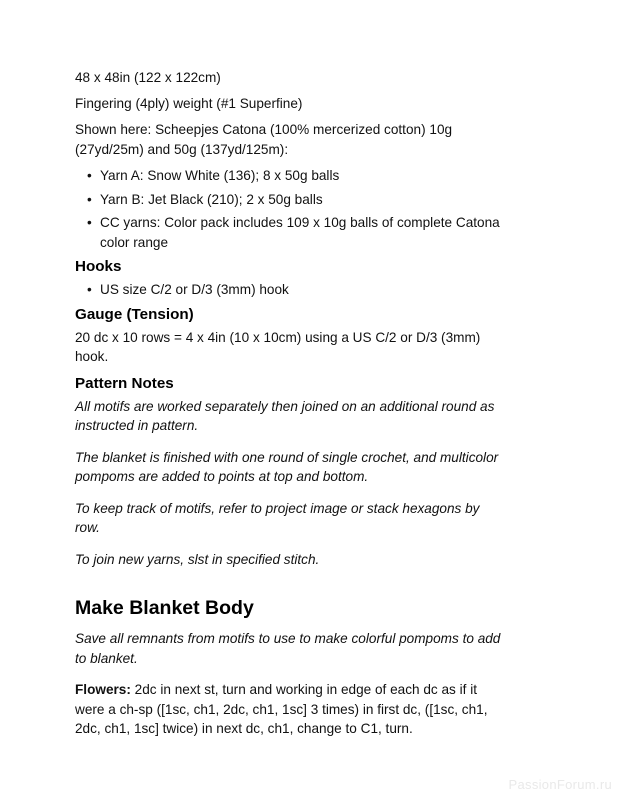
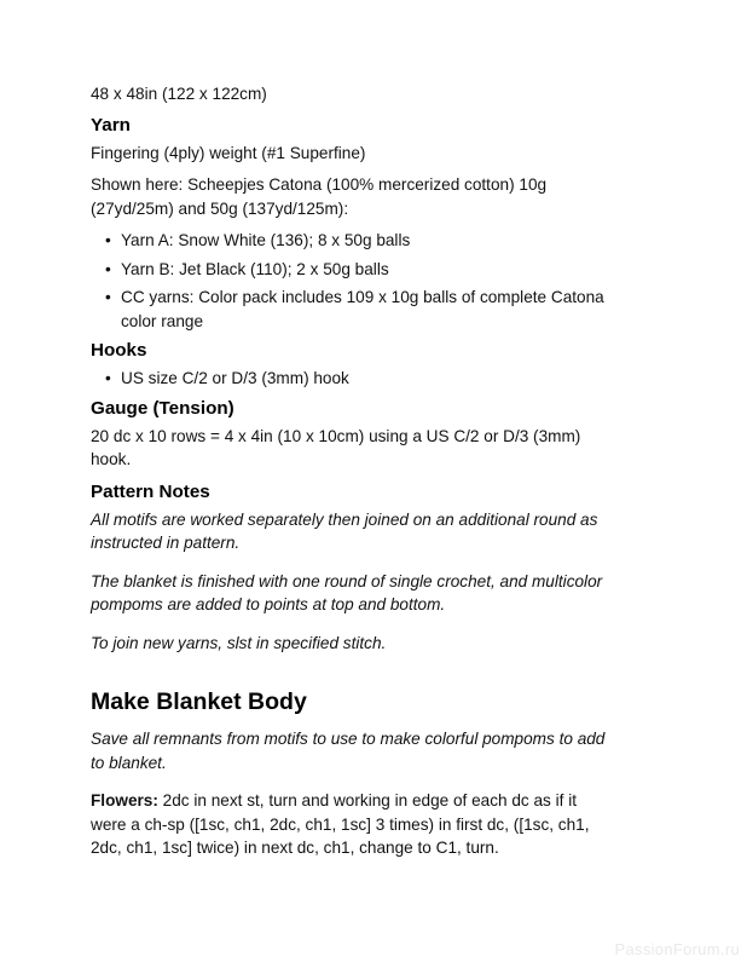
  48 x 48in (122 x 122cm)
+ Yarn
  Fingering (4ply) weight (#1 Superfine)
  Shown here: Scheepjes Catona (100% mercerized cotton) 10g (27yd/25m) and 50g (137yd/125m):
  •
  Yarn A: Snow White (136); 8 x 50g balls
  •
- Yarn B: Jet Black (210); 2 x 50g balls
+ Yarn B: Jet Black (110); 2 x 50g balls
  •
  CC yarns: Color pack includes 109 x 10g balls of complete Catona color range
  Hooks
  •
  US size C/2 or D/3 (3mm) hook
  Gauge (Tension)
  20 dc x 10 rows = 4 x 4in (10 x 10cm) using a US C/2 or D/3 (3mm) hook.
  Pattern Notes
  All motifs are worked separately then joined on an additional round as instructed in pattern.
  The blanket is finished with one round of single crochet, and multicolor pompoms are added to points at top and bottom.
- To keep track of motifs, refer to project image or stack hexagons by row.
  To join new yarns, slst in specified stitch.
  Make Blanket Body
  Save all remnants from motifs to use to make colorful pompoms to add to blanket.
  Flowers: 2dc in next st, turn and working in edge of each dc as if it were a ch-sp ([1sc, ch1, 2dc, ch1, 1sc] 3 times) in first dc, ([1sc, ch1, 2dc, ch1, 1sc] twice) in next dc, ch1, change to C1, turn.
